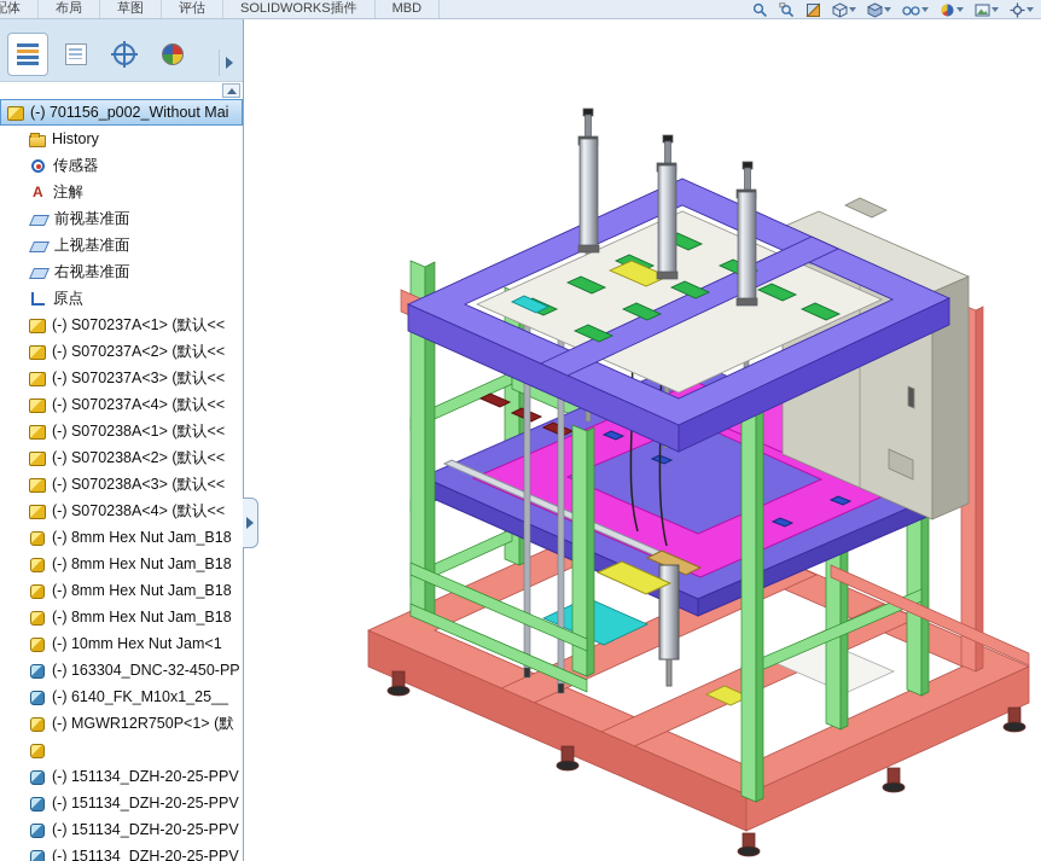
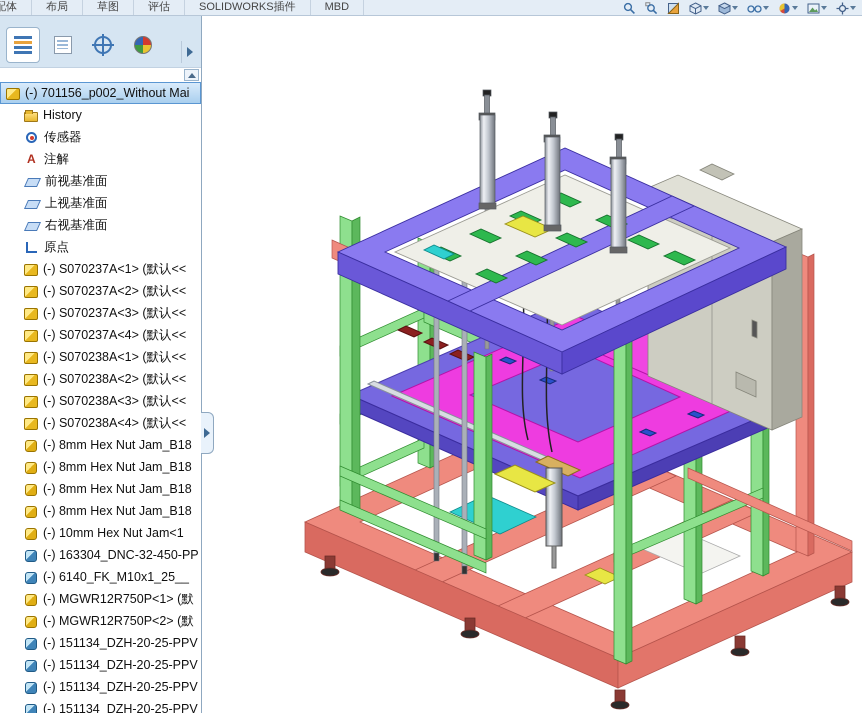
  布局
  草图
  评估
  SOLIDWORKS插件
  MBD
  (-) 701156_p002_Without Mai
  History
  传感器
  注解
  前视基准面
  上视基准面
  右视基准面
  原点
  (-) S070237A<1> (默认<<
  (-) S070237A<2> (默认<<
  (-) S070237A<3> (默认<<
  (-) S070237A<4> (默认<<
  (-) S070238A<1> (默认<<
  (-) S070238A<2> (默认<<
  (-) S070238A<3> (默认<<
  (-) S070238A<4> (默认<<
  (-) 8mm Hex Nut Jam_B18
  (-) 8mm Hex Nut Jam_B18
  (-) 8mm Hex Nut Jam_B18
  (-) 8mm Hex Nut Jam_B18
  (-) 10mm Hex Nut Jam<1
  (-) 163304_DNC-32-450-PP
  (-) 6140_FK_M10x1_25__
  (-) MGWR12R750P<1> (默
+ (-) MGWR12R750P<2> (默
  (-) 151134_DZH-20-25-PPV
  (-) 151134_DZH-20-25-PPV
  (-) 151134_DZH-20-25-PPV
  (-) 151134_DZH-20-25-PPV
